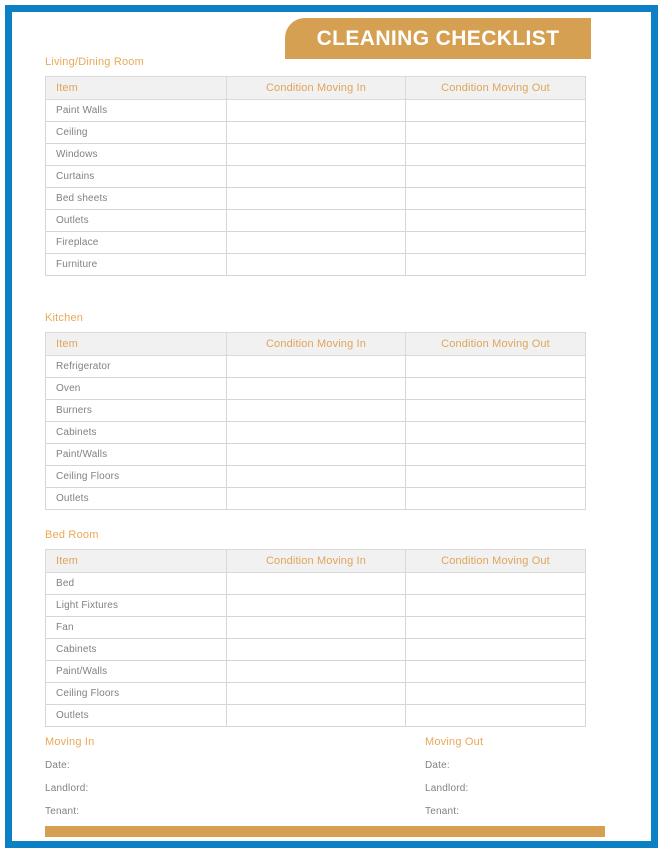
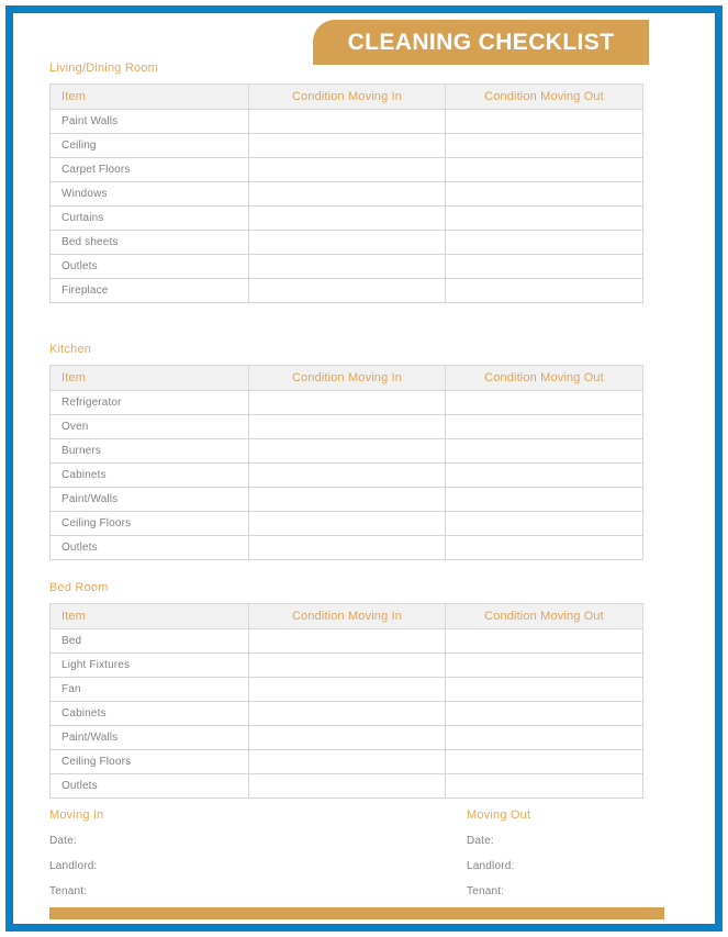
  CLEANING CHECKLIST
  Living/Dining Room
  Item	Condition Moving In	Condition Moving Out
  Paint Walls
  Ceiling
+ Carpet Floors
  Windows
  Curtains
  Bed sheets
  Outlets
  Fireplace
- Furniture
  Kitchen
  Item	Condition Moving In	Condition Moving Out
  Refrigerator
  Oven
  Burners
  Cabinets
  Paint/Walls
  Ceiling Floors
  Outlets
  Bed Room
  Item	Condition Moving In	Condition Moving Out
  Bed
  Light Fixtures
  Fan
  Cabinets
  Paint/Walls
  Ceiling Floors
  Outlets
  Moving In
  Date:
  Landlord:
  Tenant:
  Moving Out
  Date:
  Landlord:
  Tenant:
